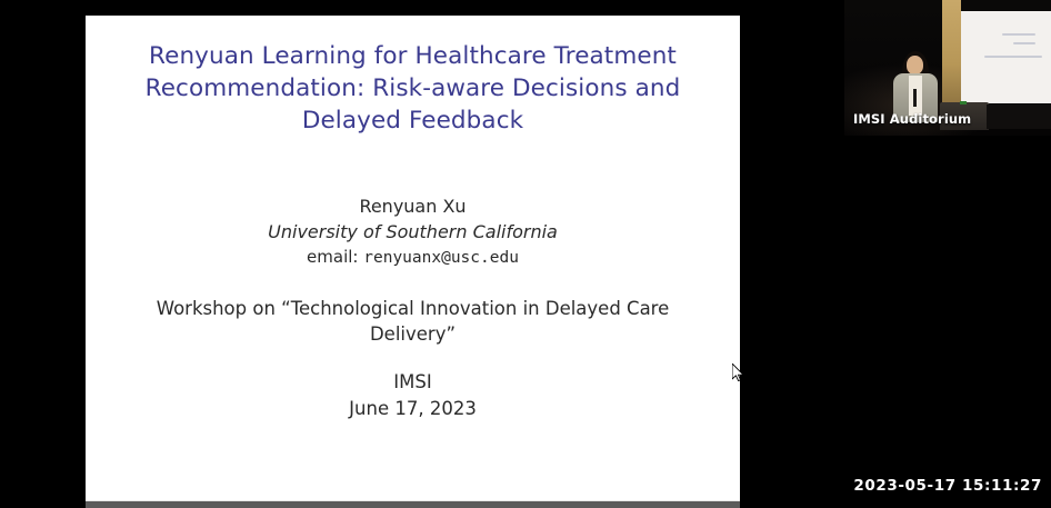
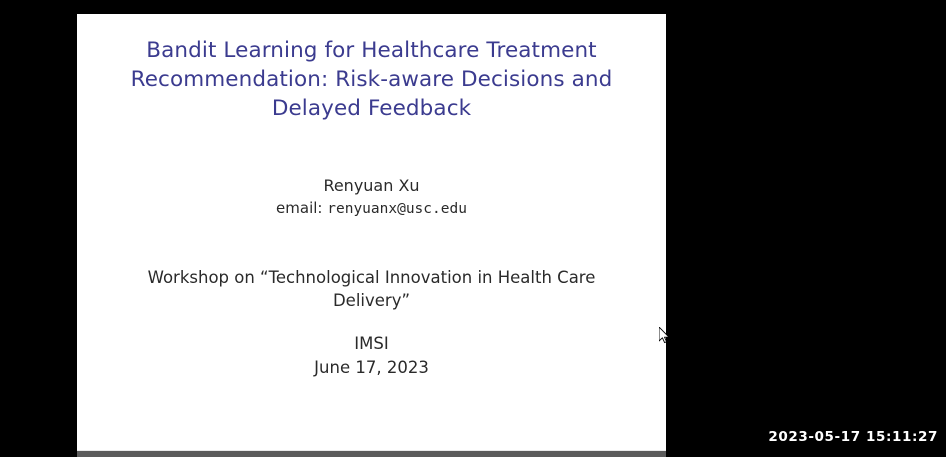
- Renyuan Learning for Healthcare Treatment
+ Bandit Learning for Healthcare Treatment
  Recommendation: Risk-aware Decisions and
  Delayed Feedback
  Renyuan Xu
- University of Southern California
  email: renyuanx@usc.edu
- Workshop on “Technological Innovation in Delayed Care
+ Workshop on “Technological Innovation in Health Care
  Delivery”
  IMSI
  June 17, 2023
- IMSI Auditorium
  2023-05-17 15:11:27
